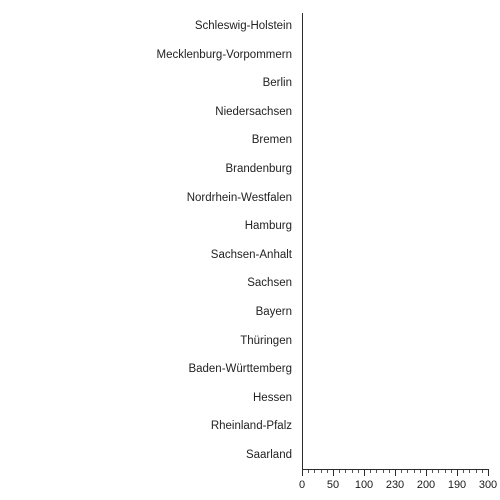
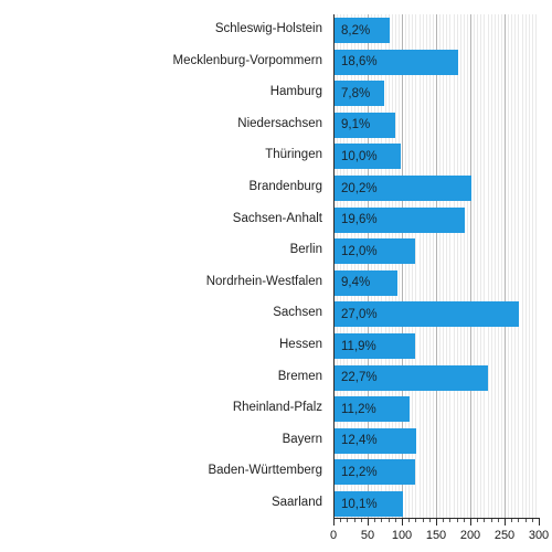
+ 8,2%
+ 18,6%
+ 7,8%
+ 9,1%
+ 10,0%
+ 20,2%
+ 19,6%
+ 12,0%
+ 9,4%
+ 27,0%
+ 11,9%
+ 22,7%
+ 11,2%
+ 12,4%
+ 12,2%
+ 10,1%
  Schleswig-Holstein
  Mecklenburg-Vorpommern
- Berlin
+ Hamburg
  Niedersachsen
- Bremen
+ Thüringen
  Brandenburg
- Nordrhein-Westfalen
+ Sachsen-Anhalt
- Hamburg
+ Berlin
- Sachsen-Anhalt
+ Nordrhein-Westfalen
  Sachsen
- Bayern
+ Hessen
- Thüringen
+ Bremen
- Baden-Württemberg
+ Rheinland-Pfalz
- Hessen
+ Bayern
- Rheinland-Pfalz
+ Baden-Württemberg
  Saarland
  0
  50
  100
- 230
+ 150
  200
- 190
+ 250
  300
